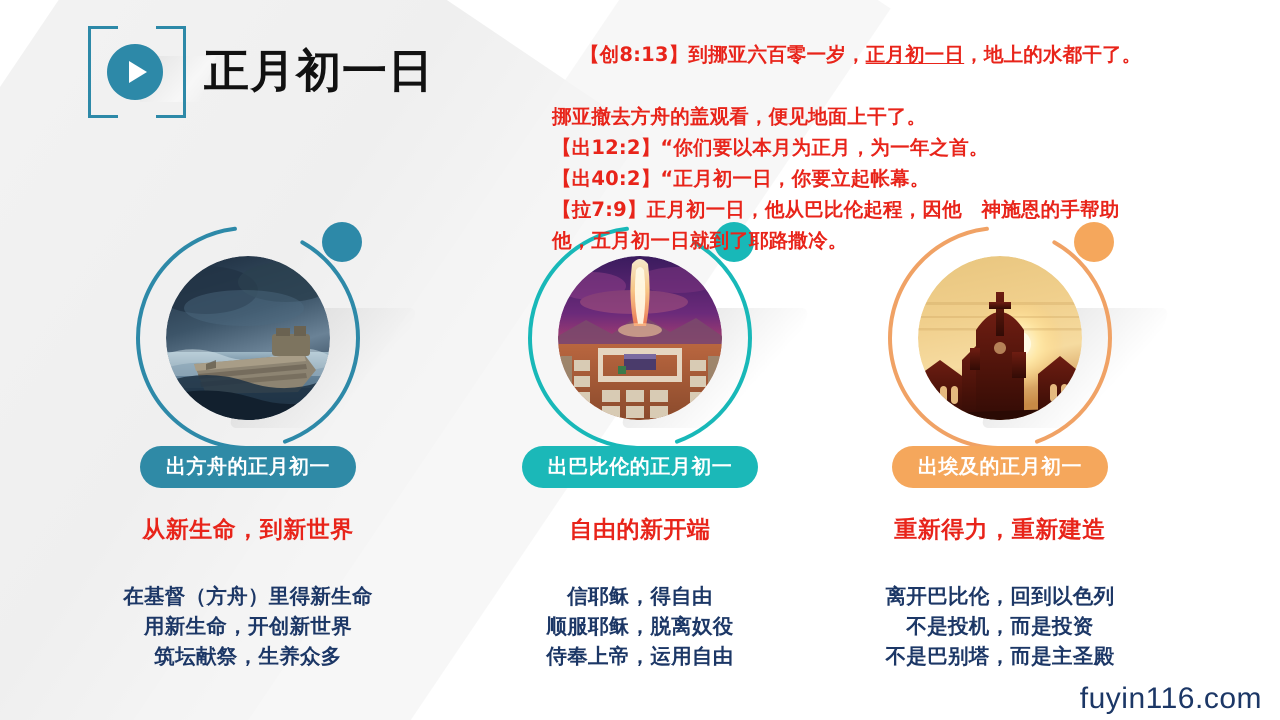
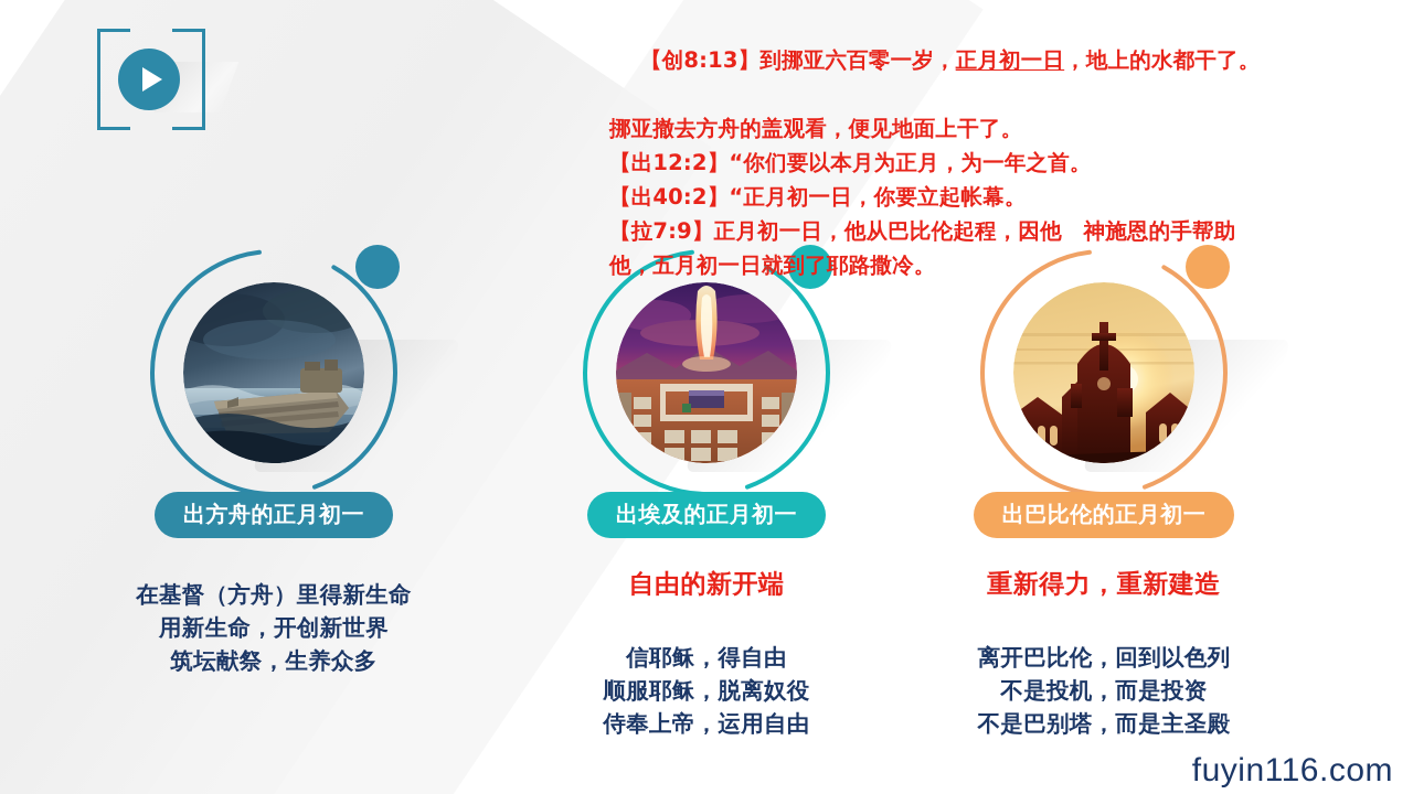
- 正月初一日
  【创8:13】到挪亚六百零一岁，正月初一日，地上的水都干了。
  挪亚撤去方舟的盖观看，便见地面上干了。
  【出12:2】“你们要以本月为正月，为一年之首。
  【出40:2】“正月初一日，你要立起帐幕。
  【拉7:9】正月初一日，他从巴比伦起程，因他 神施恩的手帮助
  他，五月初一日就到了耶路撒冷。
  出方舟的正月初一
- 从新生命，到新世界
  在基督（方舟）里得新生命
  用新生命，开创新世界
  筑坛献祭，生养众多
- 出巴比伦的正月初一
+ 出埃及的正月初一
  自由的新开端
  信耶稣，得自由
  顺服耶稣，脱离奴役
  侍奉上帝，运用自由
- 出埃及的正月初一
+ 出巴比伦的正月初一
  重新得力，重新建造
  离开巴比伦，回到以色列
  不是投机，而是投资
  不是巴别塔，而是主圣殿
  fuyin116.com
